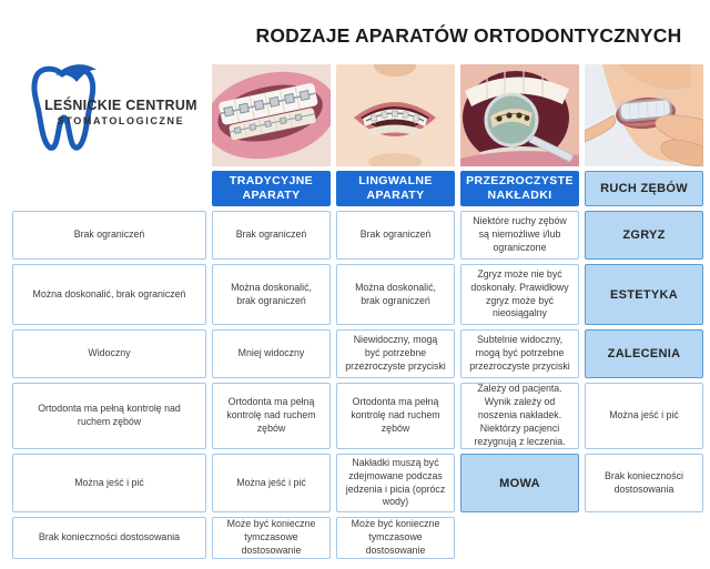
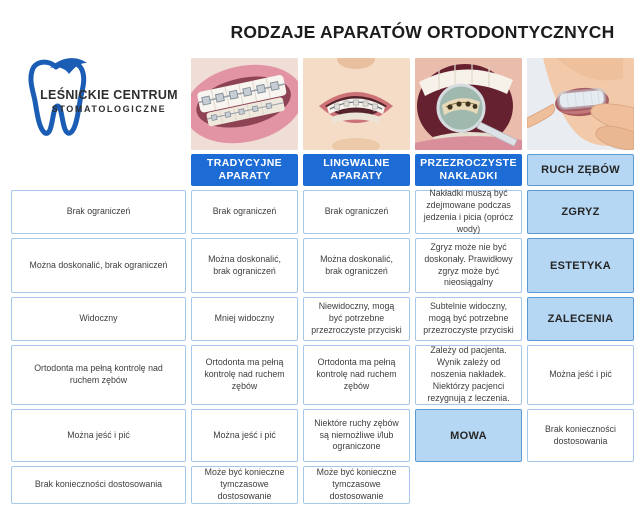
  LEŚNICKIE CENTRUM
  STOMATOLOGICZNE
  RODZAJE APARATÓW ORTODONTYCZNYCH
  TRADYCYJNE APARATY
  LINGWALNE APARATY
  PRZEZROCZYSTE NAKŁADKI
  RUCH ZĘBÓW
  Brak ograniczeń
  Brak ograniczeń
  Brak ograniczeń
- Niektóre ruchy zębów są niemożliwe i/lub ograniczone
+ Nakładki muszą być zdejmowane podczas jedzenia i picia (oprócz wody)
  ZGRYZ
  Można doskonalić, brak ograniczeń
  Można doskonalić, brak ograniczeń
  Można doskonalić, brak ograniczeń
  Zgryz może nie być doskonały. Prawidłowy zgryz może być nieosiągalny
  ESTETYKA
  Widoczny
  Mniej widoczny
  Niewidoczny, mogą być potrzebne przezroczyste przyciski
  Subtelnie widoczny, mogą być potrzebne przezroczyste przyciski
  ZALECENIA
  Ortodonta ma pełną kontrolę nad ruchem zębów
  Ortodonta ma pełną kontrolę nad ruchem zębów
  Ortodonta ma pełną kontrolę nad ruchem zębów
  Zależy od pacjenta. Wynik zależy od noszenia nakładek. Niektórzy pacjenci rezygnują z leczenia.
  Można jeść i pić
  Można jeść i pić
  Można jeść i pić
- Nakładki muszą być zdejmowane podczas jedzenia i picia (oprócz wody)
+ Niektóre ruchy zębów są niemożliwe i/lub ograniczone
  MOWA
  Brak konieczności dostosowania
  Brak konieczności dostosowania
  Może być konieczne tymczasowe dostosowanie
  Może być konieczne tymczasowe dostosowanie
